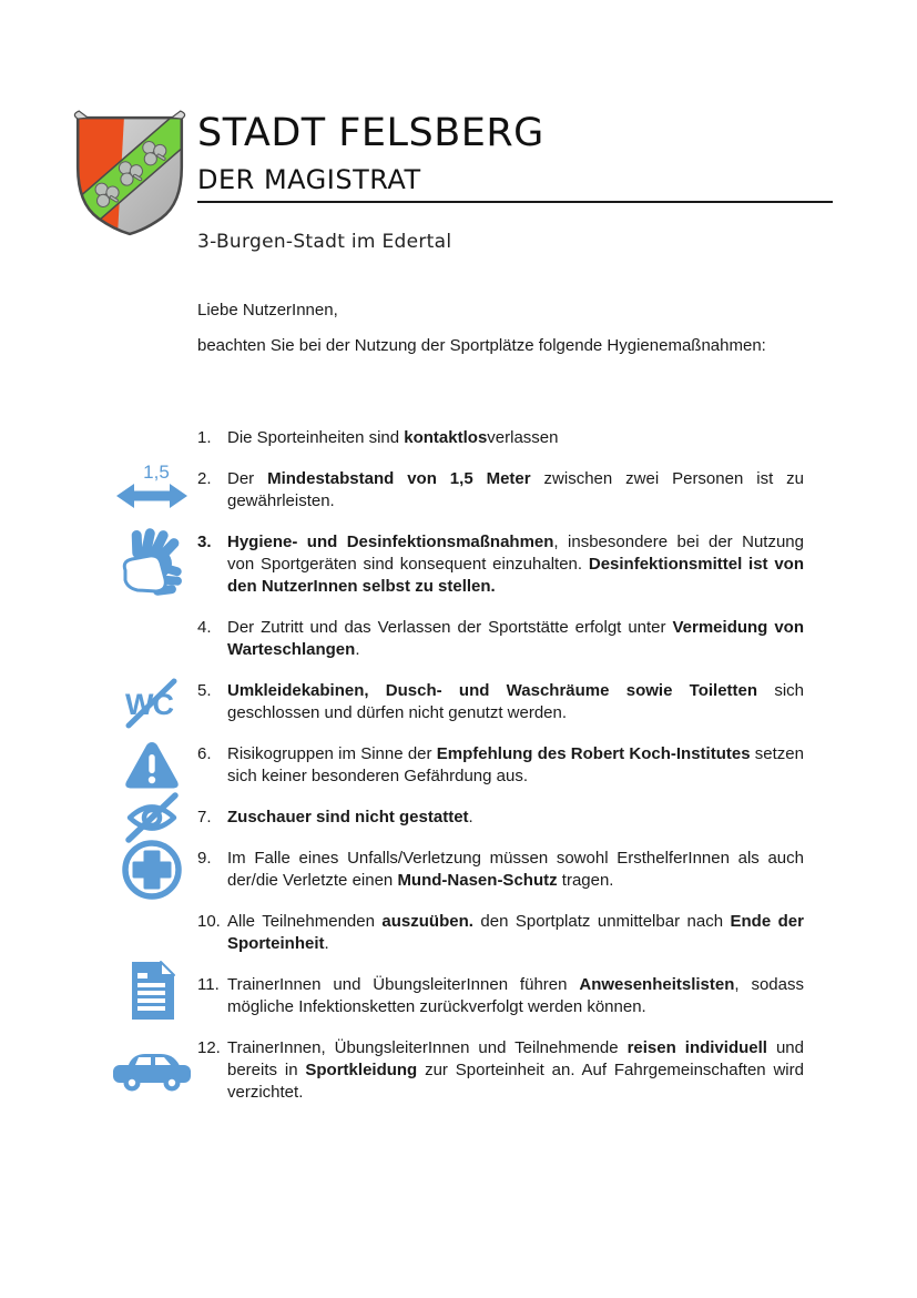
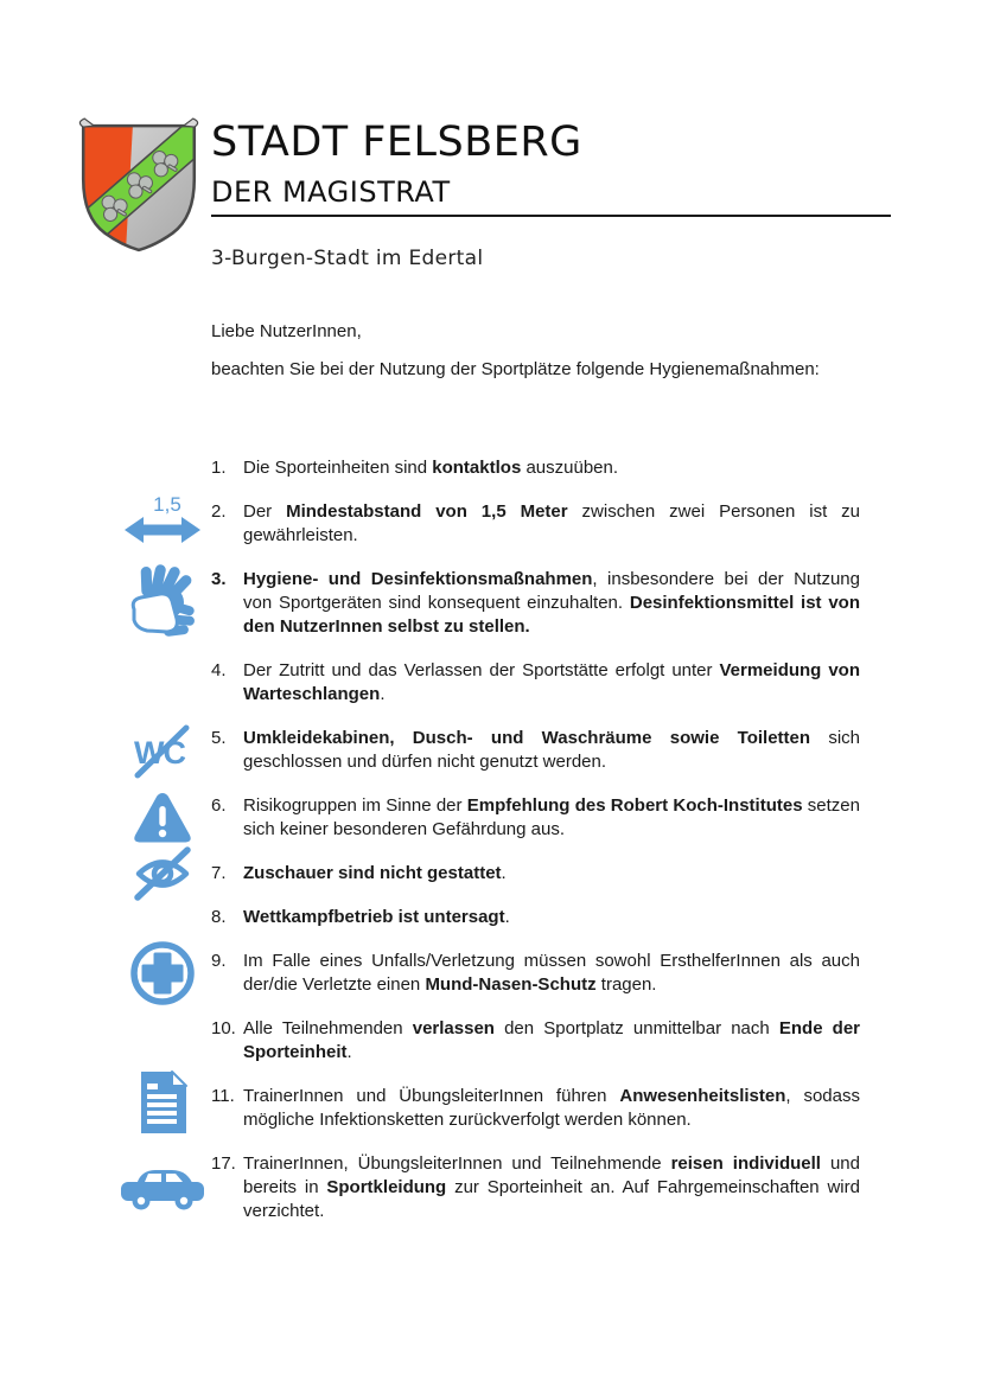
  STADT FELSBERG
  DER MAGISTRAT
  3-Burgen-Stadt im Edertal
  Liebe NutzerInnen,
  beachten Sie bei der Nutzung der Sportplätze folgende Hygienemaßnahmen:
  1.
- Die Sporteinheiten sind kontaktlosverlassen
+ Die Sporteinheiten sind kontaktlos auszuüben.
  1,5
  2.
  Der Mindestabstand von 1,5 Meter zwischen zwei Personen ist zu gewährleisten.
  3.
  Hygiene- und Desinfektionsmaßnahmen, insbesondere bei der Nutzung von Sportgeräten sind konsequent einzuhalten. Desinfektionsmittel ist von den NutzerInnen selbst zu stellen.
  4.
  Der Zutritt und das Verlassen der Sportstätte erfolgt unter Vermeidung von Warteschlangen.
  WC
  5.
  Umkleidekabinen, Dusch- und Waschräume sowie Toiletten sich geschlossen und dürfen nicht genutzt werden.
  6.
  Risikogruppen im Sinne der Empfehlung des Robert Koch-Institutes setzen sich keiner besonderen Gefährdung aus.
  7.
  Zuschauer sind nicht gestattet.
+ 8.
+ Wettkampfbetrieb ist untersagt.
  9.
  Im Falle eines Unfalls/Verletzung müssen sowohl ErsthelferInnen als auch der/die Verletzte einen Mund-Nasen-Schutz tragen.
  10.
- Alle Teilnehmenden auszuüben. den Sportplatz unmittelbar nach Ende der Sporteinheit.
+ Alle Teilnehmenden verlassen den Sportplatz unmittelbar nach Ende der Sporteinheit.
  11.
  TrainerInnen und ÜbungsleiterInnen führen Anwesenheitslisten, sodass mögliche Infektionsketten zurückverfolgt werden können.
- 12.
+ 17.
  TrainerInnen, ÜbungsleiterInnen und Teilnehmende reisen individuell und bereits in Sportkleidung zur Sporteinheit an. Auf Fahrgemeinschaften wird verzichtet.
